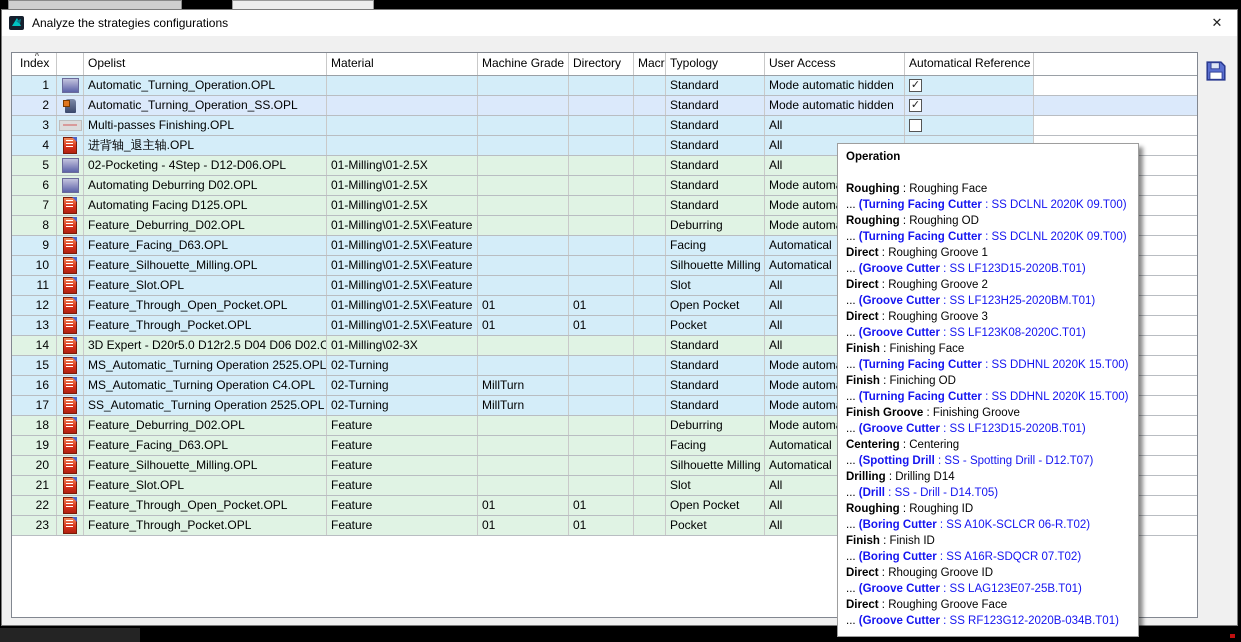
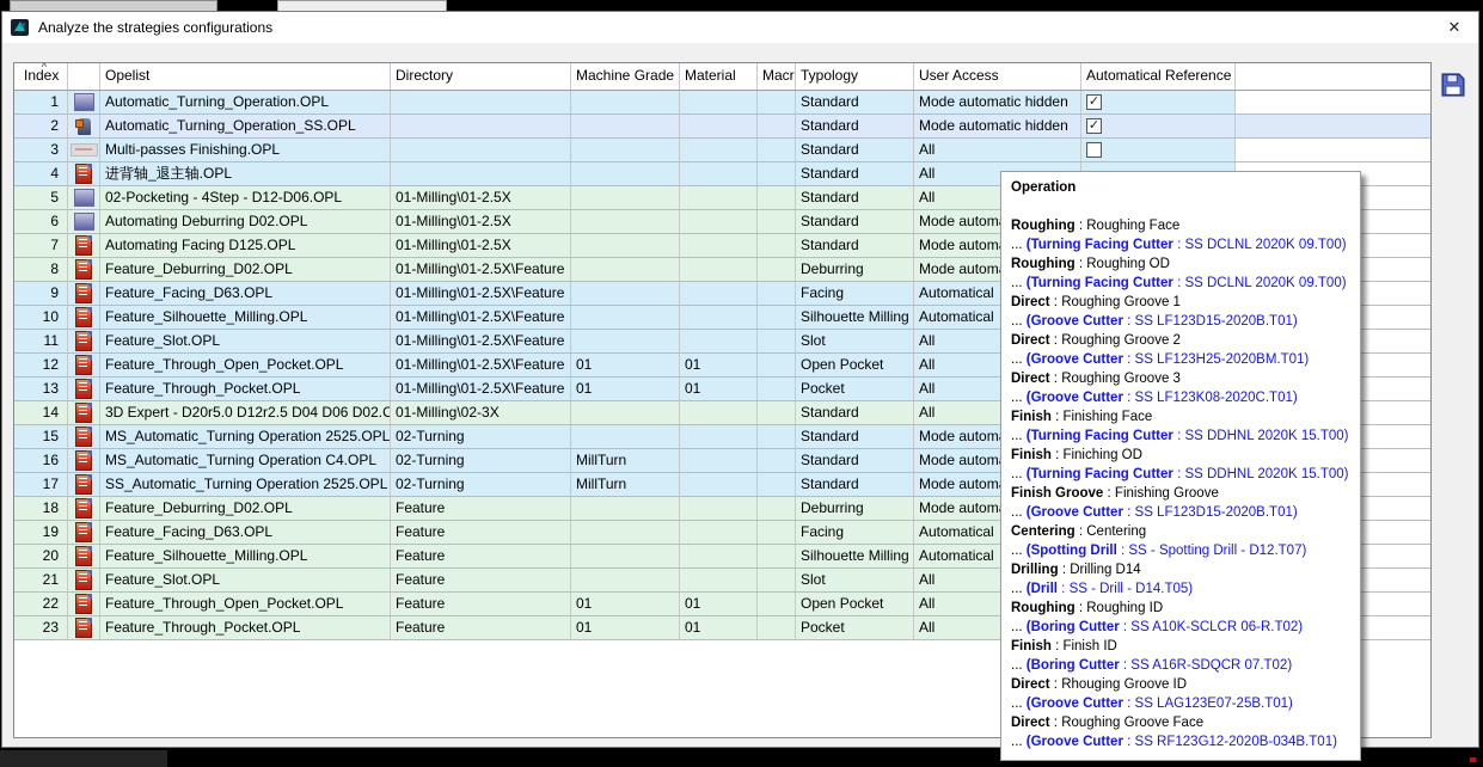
  Analyze the strategies configurations
  ✕
  ∧
  Index
  Opelist
- Material
+ Directory
  Machine Grade
- Directory
+ Material
  Macr
  Typology
  User Access
  Automatical Reference
  1
  Automatic_Turning_Operation.OPL
  Standard
  Mode automatic hidden
  ✓
  2
  Automatic_Turning_Operation_SS.OPL
  Standard
  Mode automatic hidden
  ✓
  3
  Multi-passes Finishing.OPL
  Standard
  All
  4
  进背轴_退主轴.OPL
  Standard
  All
  5
  02-Pocketing - 4Step - D12-D06.OPL
  01-Milling\01-2.5X
  Standard
  All
  6
  Automating Deburring D02.OPL
  01-Milling\01-2.5X
  Standard
  7
  Automating Facing D125.OPL
  01-Milling\01-2.5X
  Standard
  8
  Feature_Deburring_D02.OPL
  01-Milling\01-2.5X\Feature
  Deburring
  9
  Feature_Facing_D63.OPL
  01-Milling\01-2.5X\Feature
  Facing
  Automatical
  10
  Feature_Silhouette_Milling.OPL
  01-Milling\01-2.5X\Feature
  Silhouette Milling
  Automatical
  11
  Feature_Slot.OPL
  01-Milling\01-2.5X\Feature
  Slot
  All
  12
  Feature_Through_Open_Pocket.OPL
  01-Milling\01-2.5X\Feature
  01
  01
  Open Pocket
  All
  13
  Feature_Through_Pocket.OPL
  01-Milling\01-2.5X\Feature
  01
  01
  Pocket
  All
  14
  3D Expert - D20r5.0 D12r2.5 D04 D06 D02.O
  01-Milling\02-3X
  Standard
  All
  15
  MS_Automatic_Turning Operation 2525.OPL
  02-Turning
  Standard
  16
  MS_Automatic_Turning Operation C4.OPL
  02-Turning
  MillTurn
  Standard
  17
  SS_Automatic_Turning Operation 2525.OPL
  02-Turning
  MillTurn
  Standard
  18
  Feature_Deburring_D02.OPL
  Feature
  Deburring
  19
  Feature_Facing_D63.OPL
  Feature
  Facing
  Automatical
  20
  Feature_Silhouette_Milling.OPL
  Feature
  Silhouette Milling
  Automatical
  21
  Feature_Slot.OPL
  Feature
  Slot
  All
  22
  Feature_Through_Open_Pocket.OPL
  Feature
  01
  01
  Open Pocket
  All
  23
  Feature_Through_Pocket.OPL
  Feature
  01
  01
  Pocket
  All
  Operation
  Roughing : Roughing Face
  ... (Turning Facing Cutter : SS DCLNL 2020K 09.T00)
  Roughing : Roughing OD
  ... (Turning Facing Cutter : SS DCLNL 2020K 09.T00)
  Direct : Roughing Groove 1
  ... (Groove Cutter : SS LF123D15-2020B.T01)
  Direct : Roughing Groove 2
  ... (Groove Cutter : SS LF123H25-2020BM.T01)
  Direct : Roughing Groove 3
  ... (Groove Cutter : SS LF123K08-2020C.T01)
  Finish : Finishing Face
  ... (Turning Facing Cutter : SS DDHNL 2020K 15.T00)
  Finish : Finiching OD
  ... (Turning Facing Cutter : SS DDHNL 2020K 15.T00)
  Finish Groove : Finishing Groove
  ... (Groove Cutter : SS LF123D15-2020B.T01)
  Centering : Centering
  ... (Spotting Drill : SS - Spotting Drill - D12.T07)
  Drilling : Drilling D14
  ... (Drill : SS - Drill - D14.T05)
  Roughing : Roughing ID
  ... (Boring Cutter : SS A10K-SCLCR 06-R.T02)
  Finish : Finish ID
  ... (Boring Cutter : SS A16R-SDQCR 07.T02)
  Direct : Rhouging Groove ID
  ... (Groove Cutter : SS LAG123E07-25B.T01)
  Direct : Roughing Groove Face
  ... (Groove Cutter : SS RF123G12-2020B-034B.T01)
